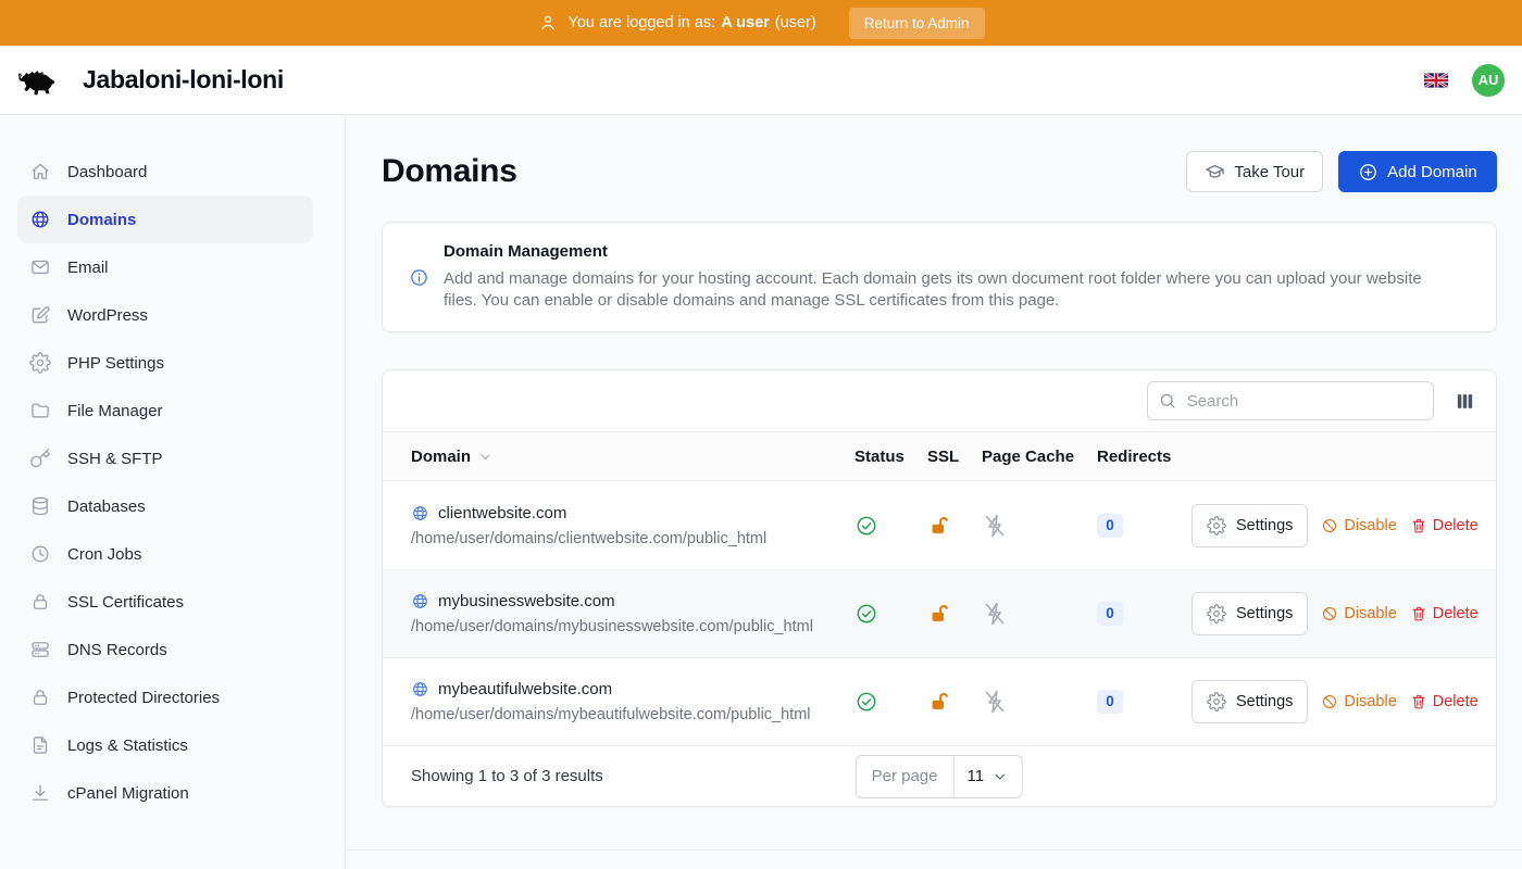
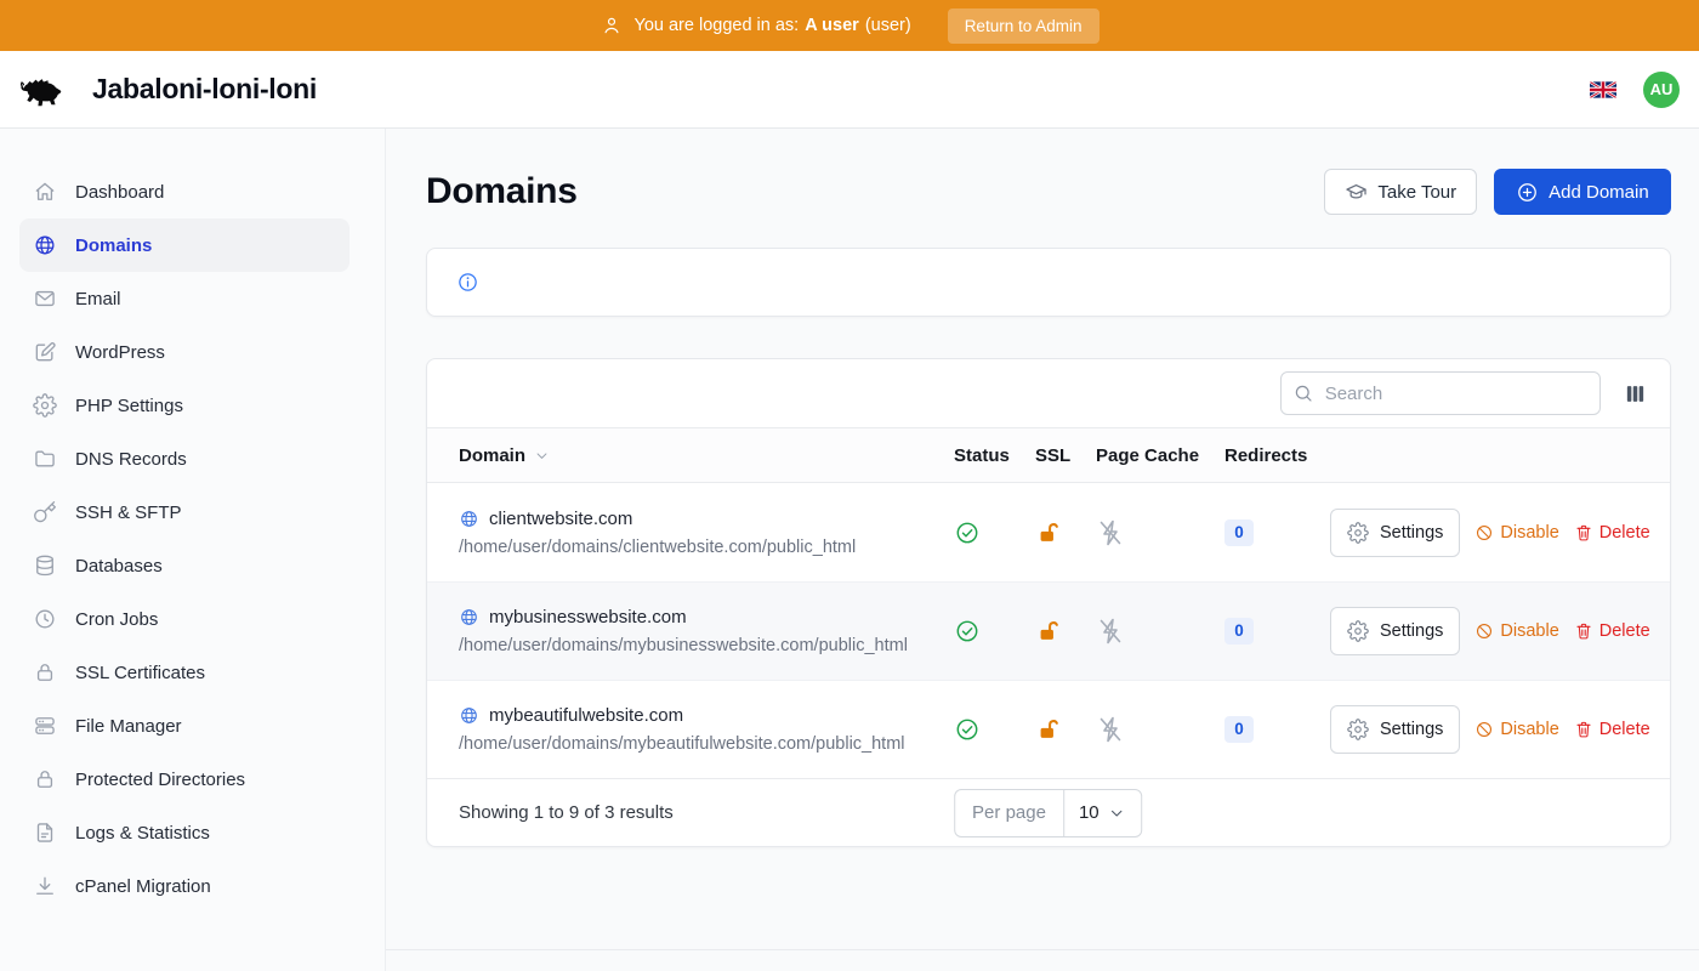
  You are logged in as:
  A user
  (user)
  Return to Admin
  Jabaloni-loni-loni
  AU
  Dashboard
  Domains
  Email
  WordPress
  PHP Settings
- File Manager
+ DNS Records
  SSH & SFTP
  Databases
  Cron Jobs
  SSL Certificates
- DNS Records
+ File Manager
  Protected Directories
  Logs & Statistics
  cPanel Migration
  Domains
  Take Tour
  Add Domain
- Domain Management
- Add and manage domains for your hosting account. Each domain gets its own document root folder where you can upload your website files. You can enable or disable domains and manage SSL certificates from this page.
  Search
  Domain
  Status
  SSL
  Page Cache
  Redirects
  clientwebsite.com
  /home/user/domains/clientwebsite.com/public_html
  0
  Settings
  Disable
  Delete
  mybusinesswebsite.com
  /home/user/domains/mybusinesswebsite.com/public_html
  0
  Settings
  Disable
  Delete
  mybeautifulwebsite.com
  /home/user/domains/mybeautifulwebsite.com/public_html
  0
  Settings
  Disable
  Delete
- Showing 1 to 3 of 3 results
+ Showing 1 to 9 of 3 results
  Per page
- 11
+ 10
